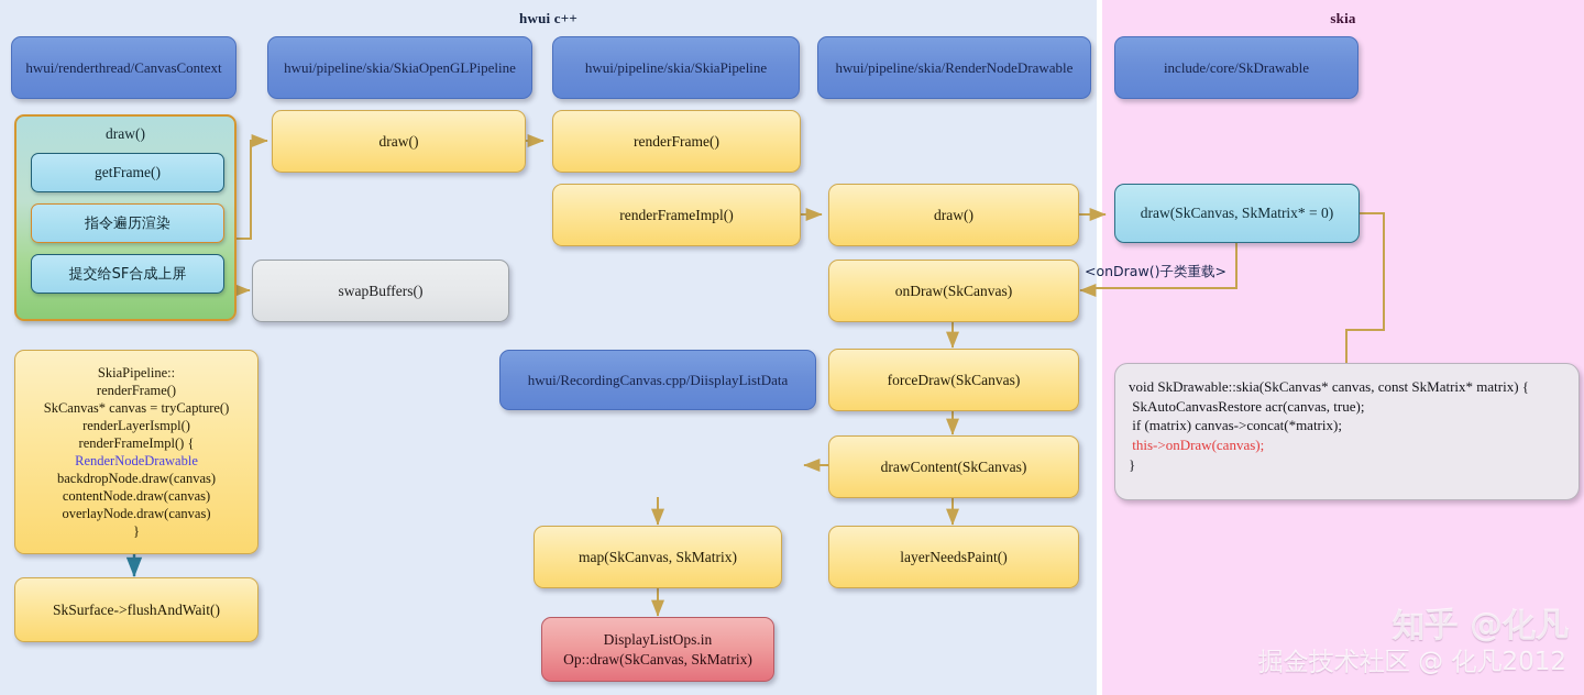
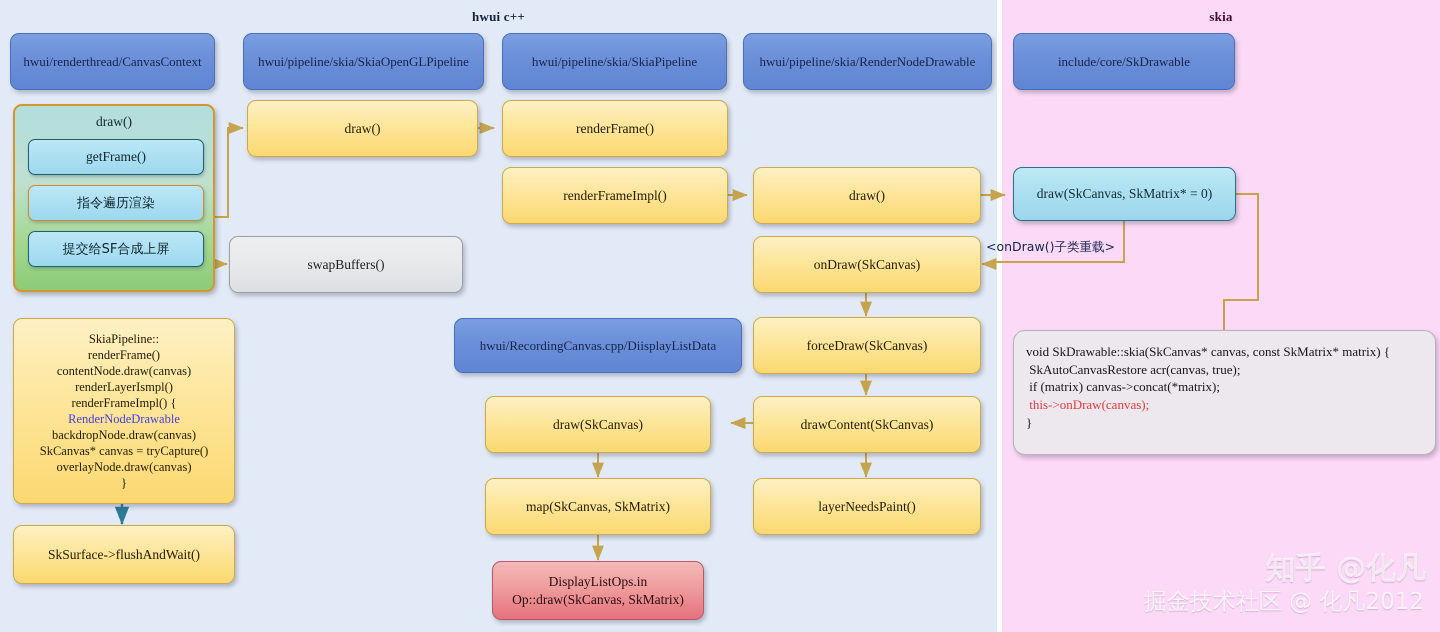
  hwui c++
  skia
  hwui/renderthread/CanvasContext
  hwui/pipeline/skia/SkiaOpenGLPipeline
  hwui/pipeline/skia/SkiaPipeline
  hwui/pipeline/skia/RenderNodeDrawable
  include/core/SkDrawable
  hwui/RecordingCanvas.cpp/DiisplayListData
  draw()
  getFrame()
  指令遍历渲染
  提交给SF合成上屏
  draw()
  swapBuffers()
  renderFrame()
  renderFrameImpl()
  draw()
  onDraw(SkCanvas)
  forceDraw(SkCanvas)
  drawContent(SkCanvas)
  layerNeedsPaint()
+ draw(SkCanvas)
  map(SkCanvas, SkMatrix)
  DisplayListOps.in
  Op::draw(SkCanvas, SkMatrix)
  draw(SkCanvas, SkMatrix* = 0)
  SkSurface->flushAndWait()
  SkiaPipeline::
  renderFrame()
- SkCanvas* canvas = tryCapture()
+ contentNode.draw(canvas)
  renderLayerIsmpl()
  renderFrameImpl() {
  RenderNodeDrawable
  backdropNode.draw(canvas)
- contentNode.draw(canvas)
+ SkCanvas* canvas = tryCapture()
  overlayNode.draw(canvas)
  }
  void SkDrawable::skia(SkCanvas* canvas, const SkMatrix* matrix) {
  SkAutoCanvasRestore acr(canvas, true);
  if (matrix) canvas->concat(*matrix);
  this->onDraw(canvas);
  }
  <onDraw()子类重载>
  知乎 @化凡
  掘金技术社区 @ 化凡2012
